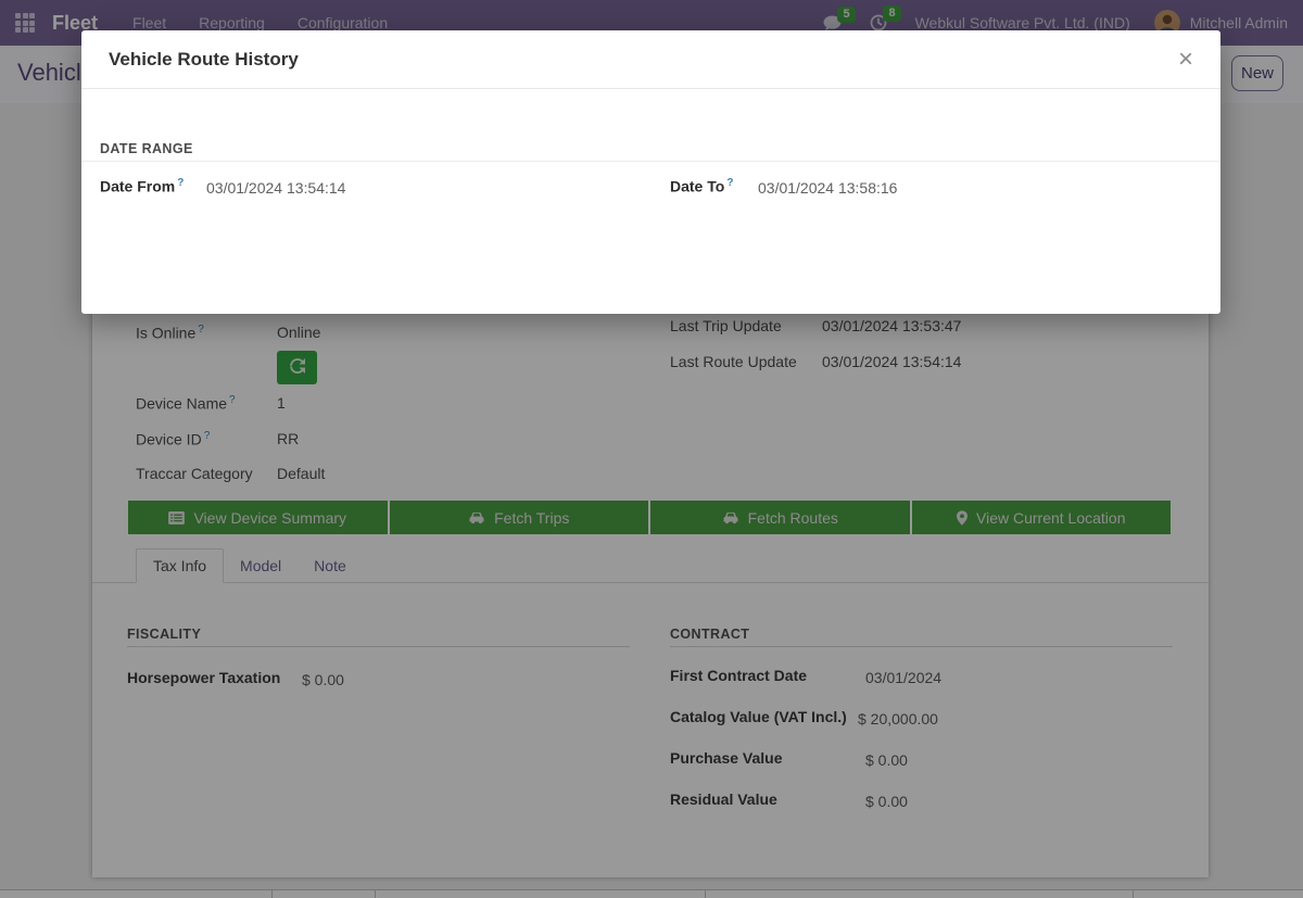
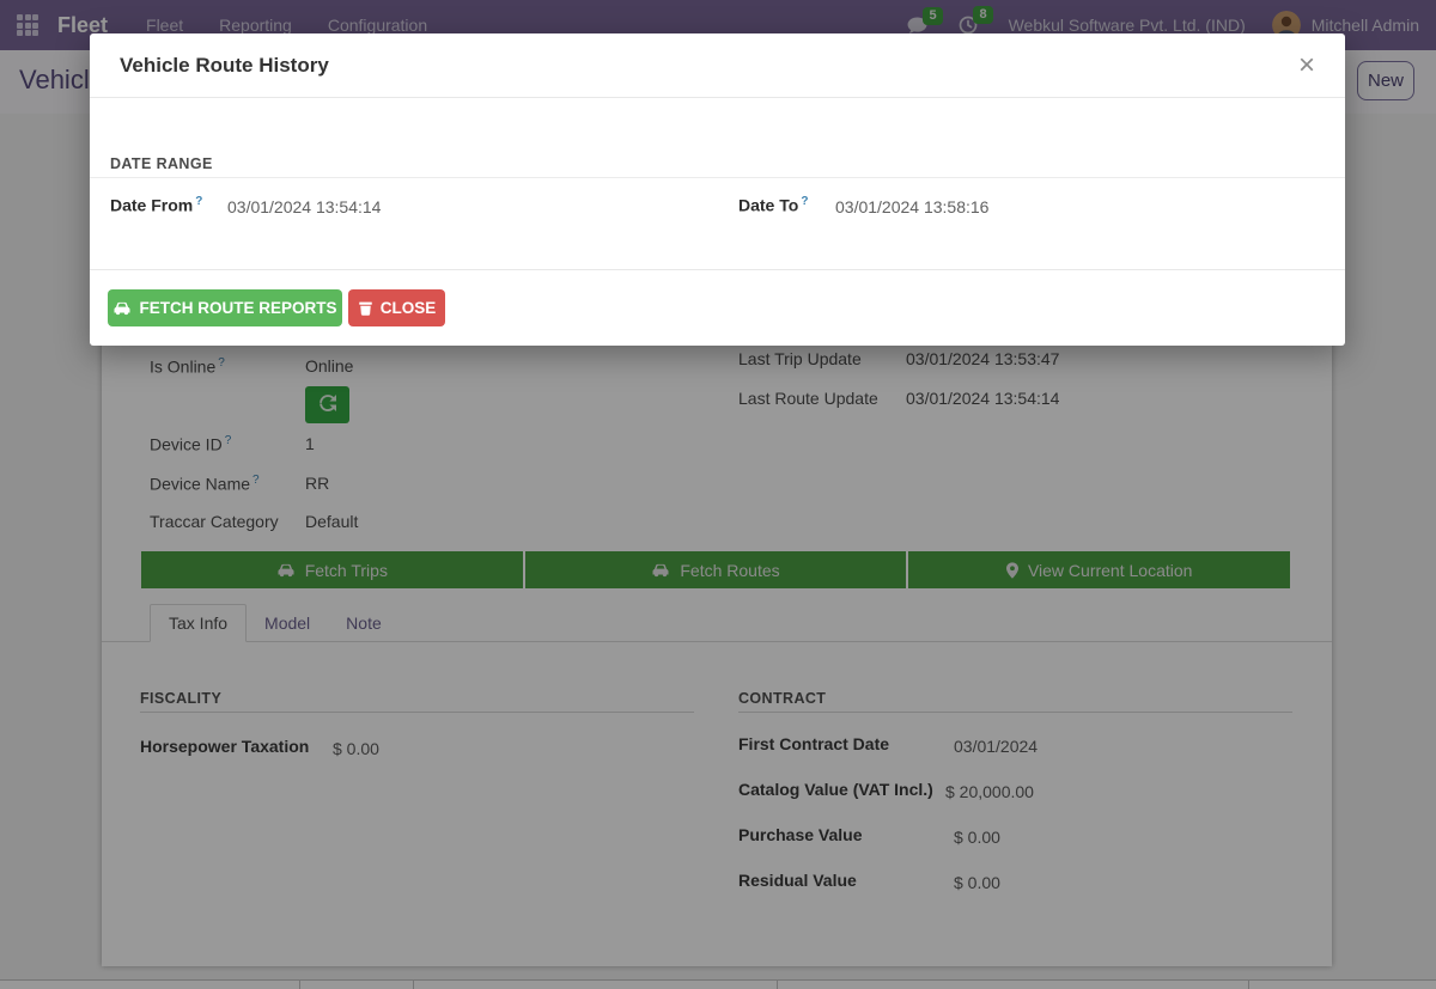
  Fleet
  Fleet
  Reporting
  Configuration
  5
  8
  Webkul Software Pvt. Ltd. (IND)
  Mitchell Admin
  Vehicl
  New
  Is Online ?
  Online
- Device Name ?
+ Device ID ?
  1
- Device ID ?
+ Device Name ?
  RR
  Traccar Category
  Default
  Last Trip Update
  03/01/2024 13:53:47
  Last Route Update
  03/01/2024 13:54:14
- View Device Summary
  Fetch Trips
  Fetch Routes
  View Current Location
  Tax Info
  Model
  Note
  FISCALITY
  Horsepower Taxation
  $ 0.00
  CONTRACT
  First Contract Date
  03/01/2024
  Catalog Value (VAT Incl.)
  $ 20,000.00
  Purchase Value
  $ 0.00
  Residual Value
  $ 0.00
  Vehicle Route History
  ×
  DATE RANGE
  Date From ?
  03/01/2024 13:54:14
  Date To ?
  03/01/2024 13:58:16
+ FETCH ROUTE REPORTS
+ CLOSE
